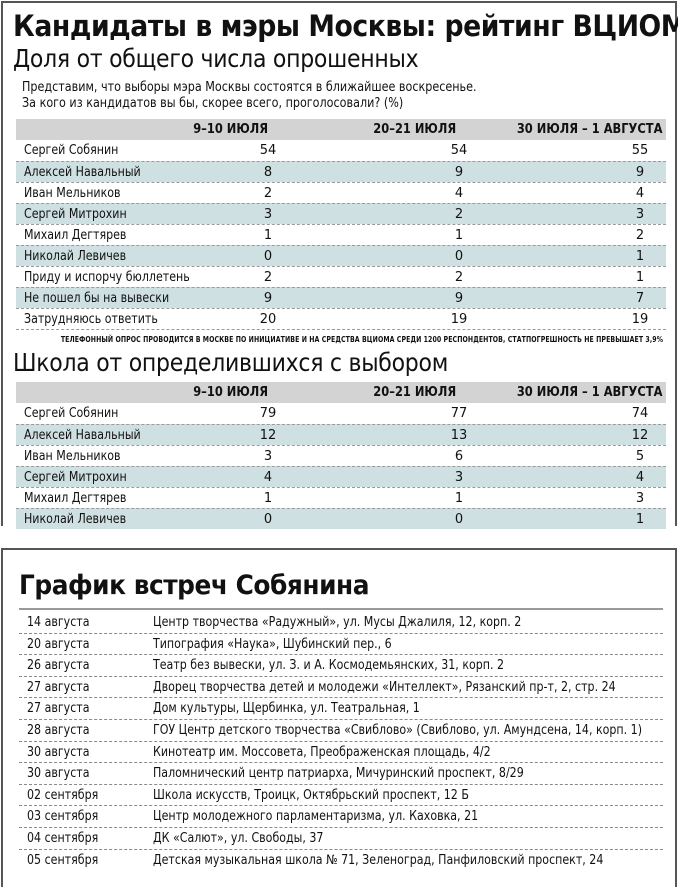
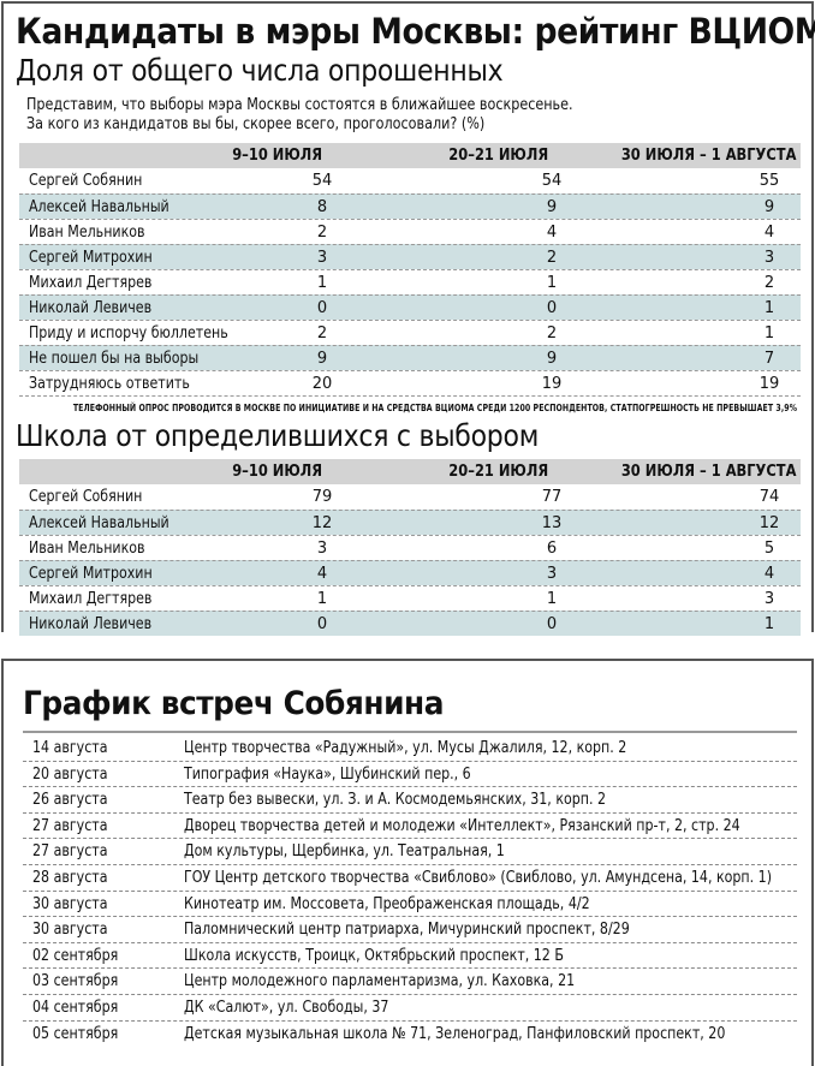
  Кандидаты в мэры Москвы: рейтинг ВЦИОМ
  Доля от общего числа опрошенных
  Представим, что выборы мэра Москвы состоятся в ближайшее воскресенье.
  За кого из кандидатов вы бы, скорее всего, проголосовали? (%)
  9–10 ИЮЛЯ
  20–21 ИЮЛЯ
  30 ИЮЛЯ – 1 АВГУСТА
  Сергей Собянин
  54
  54
  55
  Алексей Навальный
  8
  9
  9
  Иван Мельников
  2
  4
  4
  Сергей Митрохин
  3
  2
  3
  Михаил Дегтярев
  1
  1
  2
  Николай Левичев
  0
  0
  1
  Приду и испорчу бюллетень
  2
  2
  1
- Не пошел бы на вывески
+ Не пошел бы на выборы
  9
  9
  7
  Затрудняюсь ответить
  20
  19
  19
  ТЕЛЕФОННЫЙ ОПРОС ПРОВОДИТСЯ В МОСКВЕ ПО ИНИЦИАТИВЕ И НА СРЕДСТВА ВЦИОМА СРЕДИ 1200 РЕСПОНДЕНТОВ, СТАТПОГРЕШНОСТЬ НЕ ПРЕВЫШАЕТ 3,9%
  Школа от определившихся с выбором
  9–10 ИЮЛЯ
  20–21 ИЮЛЯ
  30 ИЮЛЯ – 1 АВГУСТА
  Сергей Собянин
  79
  77
  74
  Алексей Навальный
  12
  13
  12
  Иван Мельников
  3
  6
  5
  Сергей Митрохин
  4
  3
  4
  Михаил Дегтярев
  1
  1
  3
  Николай Левичев
  0
  0
  1
  График встреч Собянина
  14 августа
  Центр творчества «Радужный», ул. Мусы Джалиля, 12, корп. 2
  20 августа
  Типография «Наука», Шубинский пер., 6
  26 августа
  Театр без вывески, ул. З. и А. Космодемьянских, 31, корп. 2
  27 августа
  Дворец творчества детей и молодежи «Интеллект», Рязанский пр-т, 2, стр. 24
  27 августа
  Дом культуры, Щербинка, ул. Театральная, 1
  28 августа
  ГОУ Центр детского творчества «Свиблово» (Свиблово, ул. Амундсена, 14, корп. 1)
  30 августа
  Кинотеатр им. Моссовета, Преображенская площадь, 4/2
  30 августа
  Паломнический центр патриарха, Мичуринский проспект, 8/29
  02 сентября
  Школа искусств, Троицк, Октябрьский проспект, 12 Б
  03 сентября
  Центр молодежного парламентаризма, ул. Каховка, 21
  04 сентября
  ДК «Салют», ул. Свободы, 37
  05 сентября
- Детская музыкальная школа № 71, Зеленоград, Панфиловский проспект, 24
+ Детская музыкальная школа № 71, Зеленоград, Панфиловский проспект, 20
